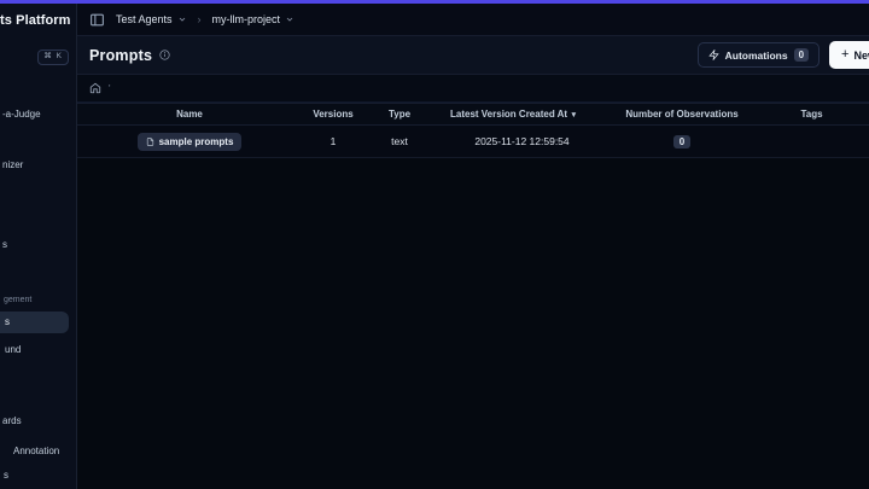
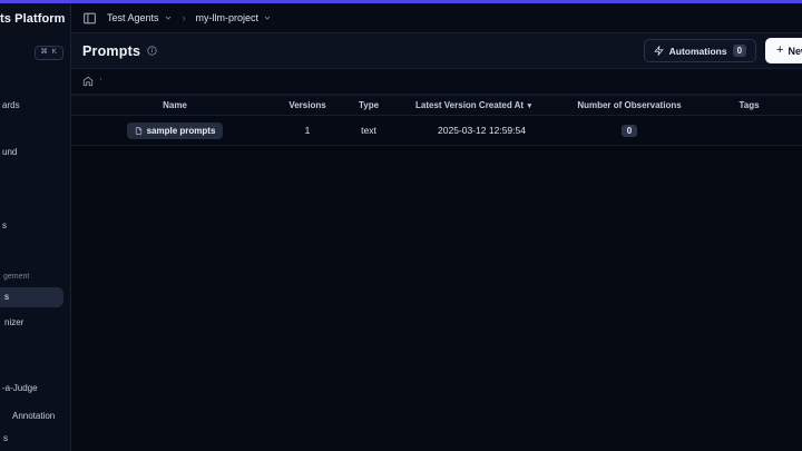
  ts Platform
- -a-Judge
+ ards
- nizer
+ und
  s
  s
- und
+ nizer
- ards
+ -a-Judge
  Annotation
  s
  Test Agents
  ›
  my-llm-project
  Prompts
  Automations
  0
  +
  '
  Name
  Versions
  Type
  Latest Version Created At
  Number of Observations
  Tags
  sample prompts
  1
  text
- 2025-11-12 12:59:54
+ 2025-03-12 12:59:54
  0
